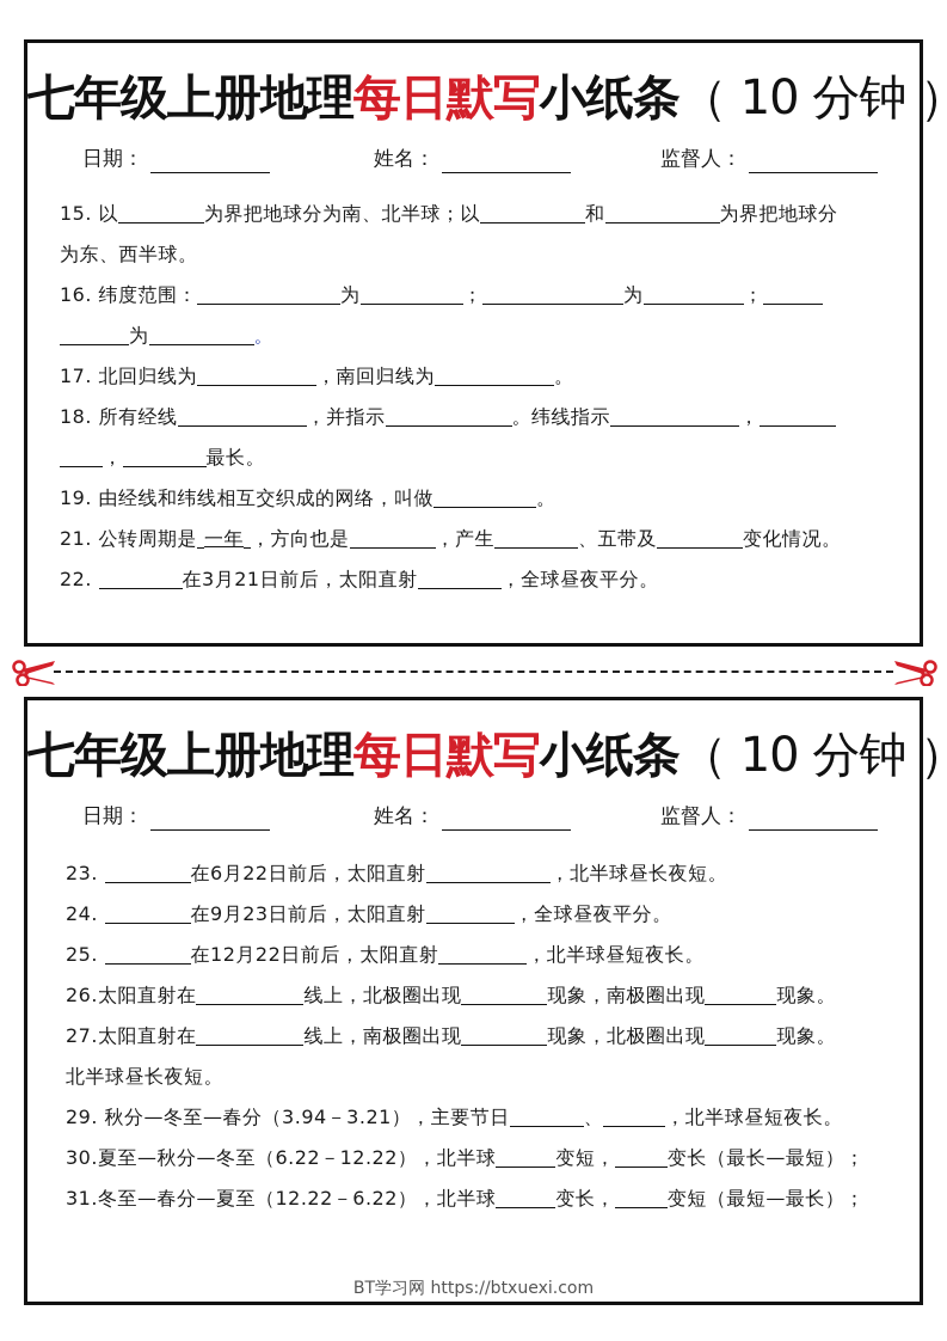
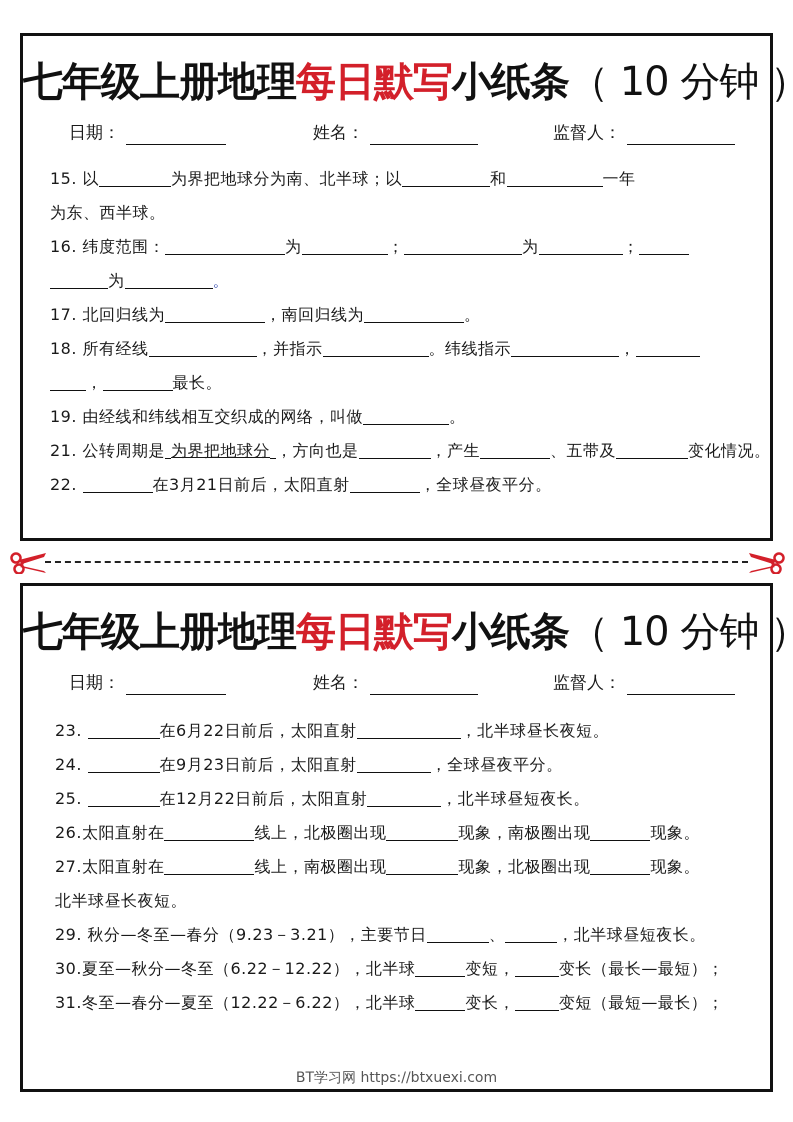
  七年级上册地理每日默写小纸条（ 10 分钟 ）
  日期：
  姓名：
  监督人：
- 15. 以 为界把地球分为南、北半球；以 和 为界把地球分
+ 15. 以 为界把地球分为南、北半球；以 和 一年
  为东、西半球。
  16. 纬度范围： 为 ； 为 ；
  为 。
  17. 北回归线为 ，南回归线为 。
  18. 所有经线 ，并指示 。纬线指示 ，
  ， 最长。
  19. 由经线和纬线相互交织成的网络，叫做 。
- 21. 公转周期是 一年 ，方向也是 ，产生 、五带及 变化情况。
+ 21. 公转周期是 为界把地球分 ，方向也是 ，产生 、五带及 变化情况。
  22. 在3月21日前后，太阳直射 ，全球昼夜平分。
  七年级上册地理每日默写小纸条（ 10 分钟 ）
  日期：
  姓名：
  监督人：
  23. 在6月22日前后，太阳直射 ，北半球昼长夜短。
  24. 在9月23日前后，太阳直射 ，全球昼夜平分。
  25. 在12月22日前后，太阳直射 ，北半球昼短夜长。
  26.太阳直射在 线上，北极圈出现 现象，南极圈出现 现象。
  27.太阳直射在 线上，南极圈出现 现象，北极圈出现 现象。
  北半球昼长夜短。
- 29. 秋分—冬至—春分（3.94－3.21），主要节日 、 ，北半球昼短夜长。
+ 29. 秋分—冬至—春分（9.23－3.21），主要节日 、 ，北半球昼短夜长。
  30.夏至—秋分—冬至（6.22－12.22），北半球 变短， 变长（最长—最短）；
  31.冬至—春分—夏至（12.22－6.22），北半球 变长， 变短（最短—最长）；
  BT学习网 https://btxuexi.com
